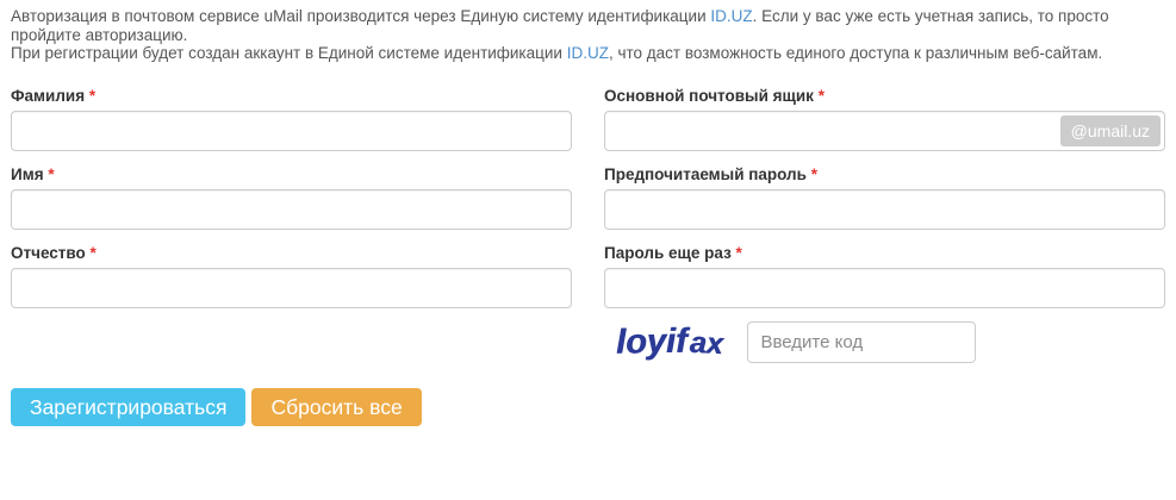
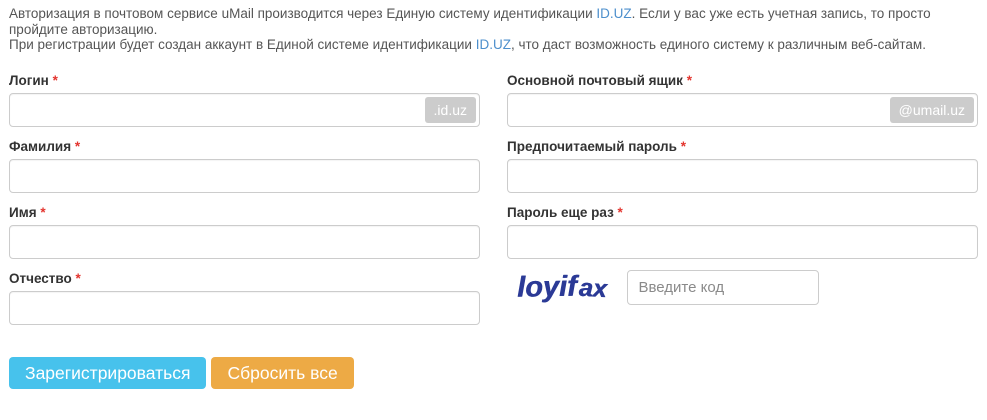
  Авторизация в почтовом сервисе uMail производится через Единую систему идентификации ID.UZ. Если у вас уже есть учетная запись, то просто пройдите авторизацию.
- При регистрации будет создан аккаунт в Единой системе идентификации ID.UZ, что даст возможность единого доступа к различным веб-сайтам.
+ При регистрации будет создан аккаунт в Единой системе идентификации ID.UZ, что даст возможность единого систему к различным веб-сайтам.
+ Логин *
+ .id.uz
  Фамилия *
  Имя *
  Отчество *
  Основной почтовый ящик *
  @umail.uz
  Предпочитаемый пароль *
  Пароль еще раз *
  Введите код
  Зарегистрироваться
  Сбросить все
